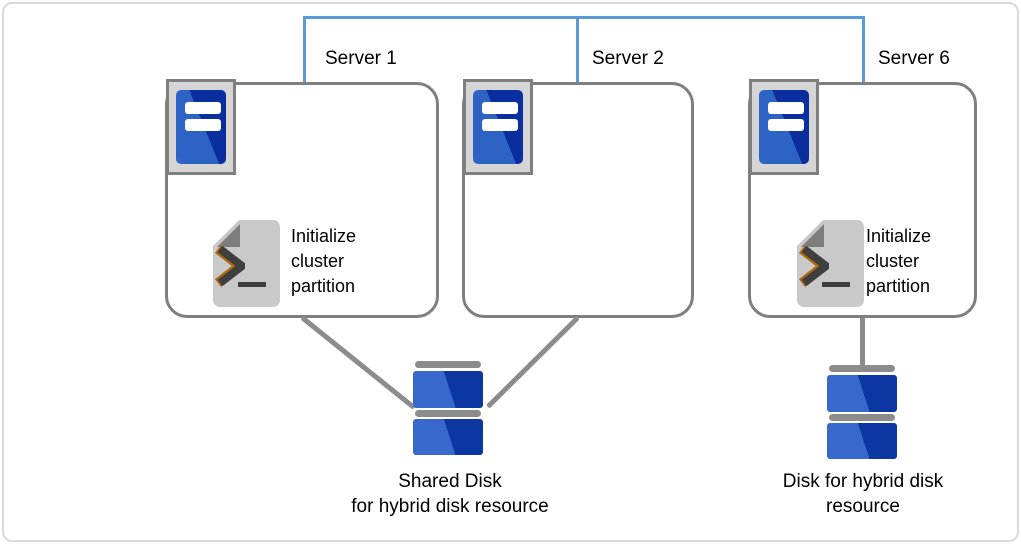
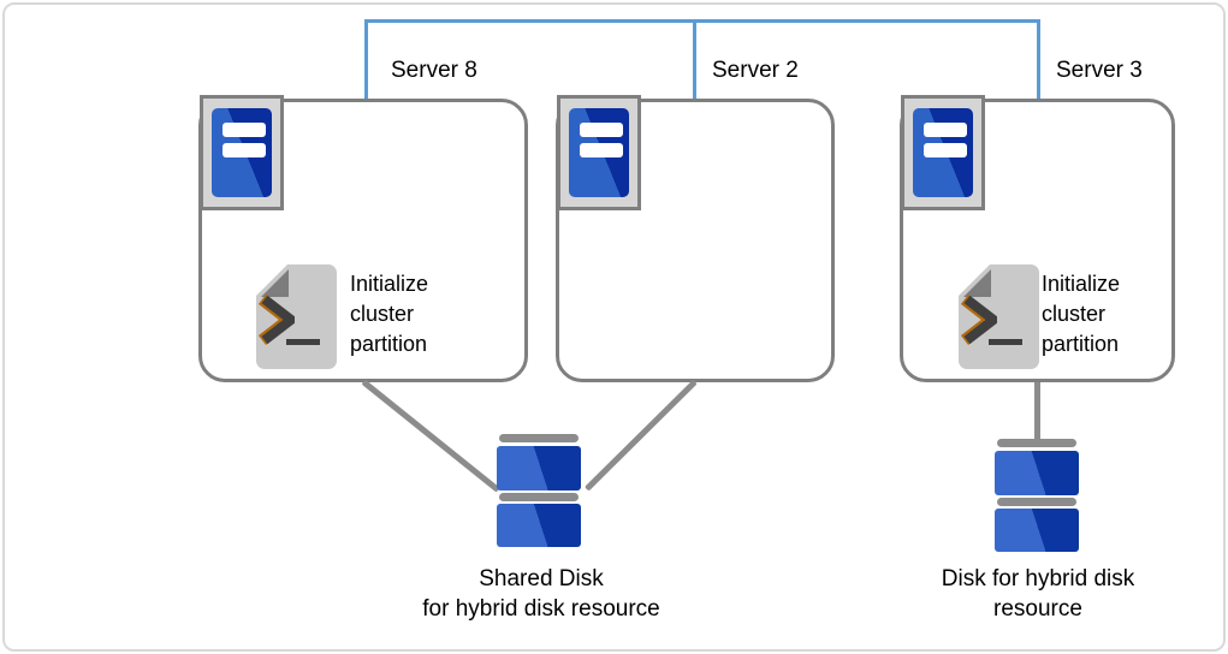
- Server 1
+ Server 8
  Server 2
- Server 6
+ Server 3
  Initialize
  cluster
  partition
  Initialize
  cluster
  partition
  Shared Disk
  for hybrid disk resource
  Disk for hybrid disk
  resource
